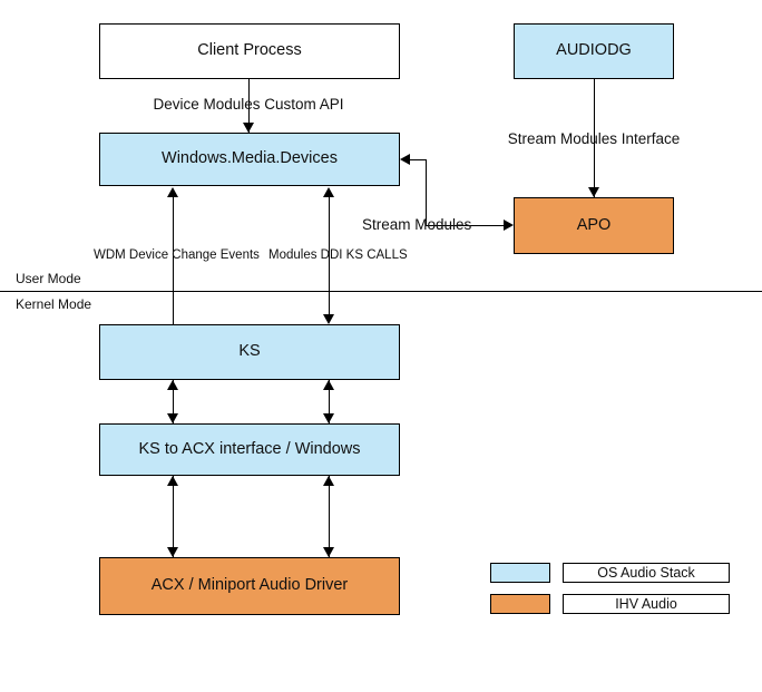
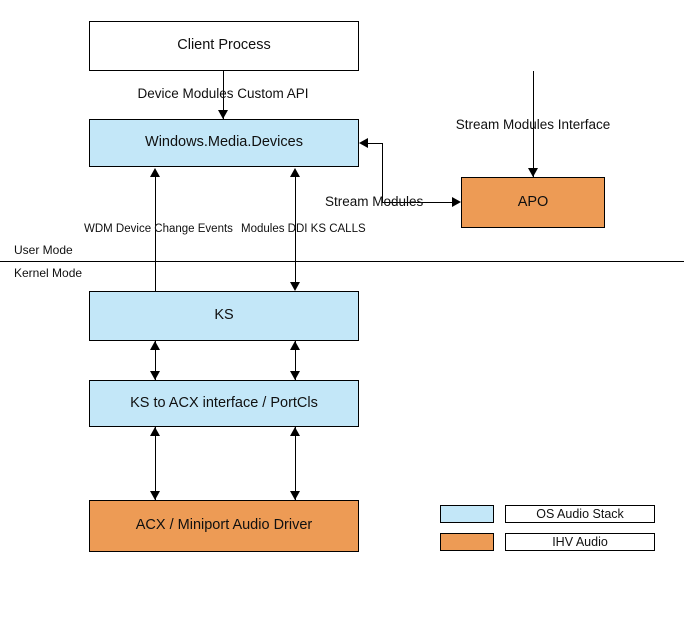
  Client Process
  Windows.Media.Devices
- AUDIODG
  APO
  KS
- KS to ACX interface / Windows
+ KS to ACX interface / PortCls
  ACX / Miniport Audio Driver
  Device Modules Custom API
  Stream Modules Interface
  Stream Modules
  WDM Device Change Events
  Modules DDI KS CALLS
  User Mode
  Kernel Mode
  OS Audio Stack
  IHV Audio
